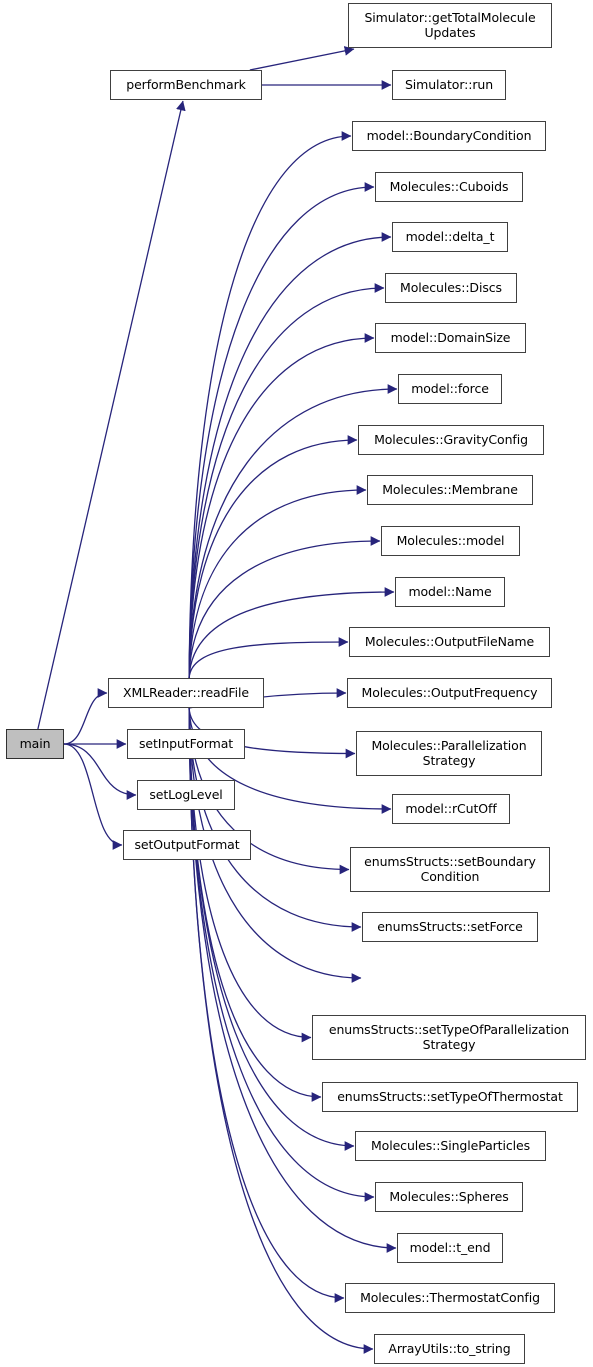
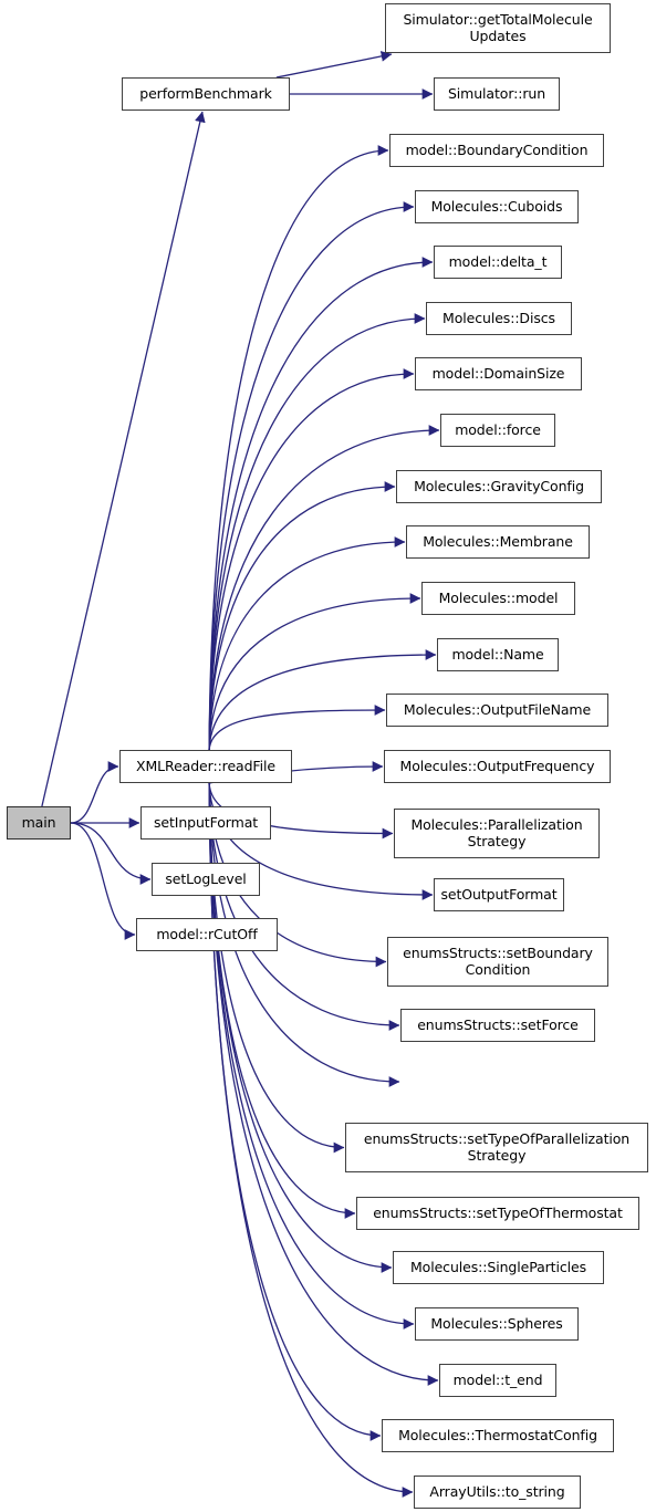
  main
  performBenchmark
  Simulator::getTotalMolecule
  Updates
  Simulator::run
  XMLReader::readFile
  setInputFormat
  setLogLevel
- setOutputFormat
+ model::rCutOff
  model::BoundaryCondition
  Molecules::Cuboids
  model::delta_t
  Molecules::Discs
  model::DomainSize
  model::force
  Molecules::GravityConfig
  Molecules::Membrane
  Molecules::model
  model::Name
  Molecules::OutputFileName
  Molecules::OutputFrequency
  Molecules::Parallelization
  Strategy
- model::rCutOff
+ setOutputFormat
  enumsStructs::setBoundary
  Condition
  enumsStructs::setForce
  enumsStructs::setTypeOfParallelization
  Strategy
  enumsStructs::setTypeOfThermostat
  Molecules::SingleParticles
  Molecules::Spheres
  model::t_end
  Molecules::ThermostatConfig
  ArrayUtils::to_string
